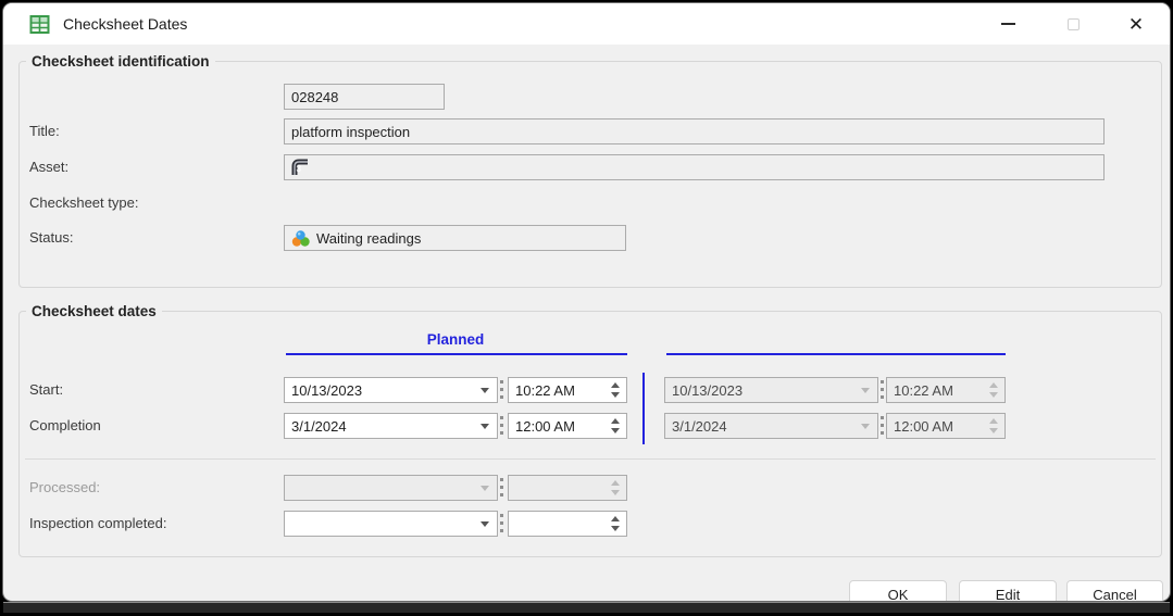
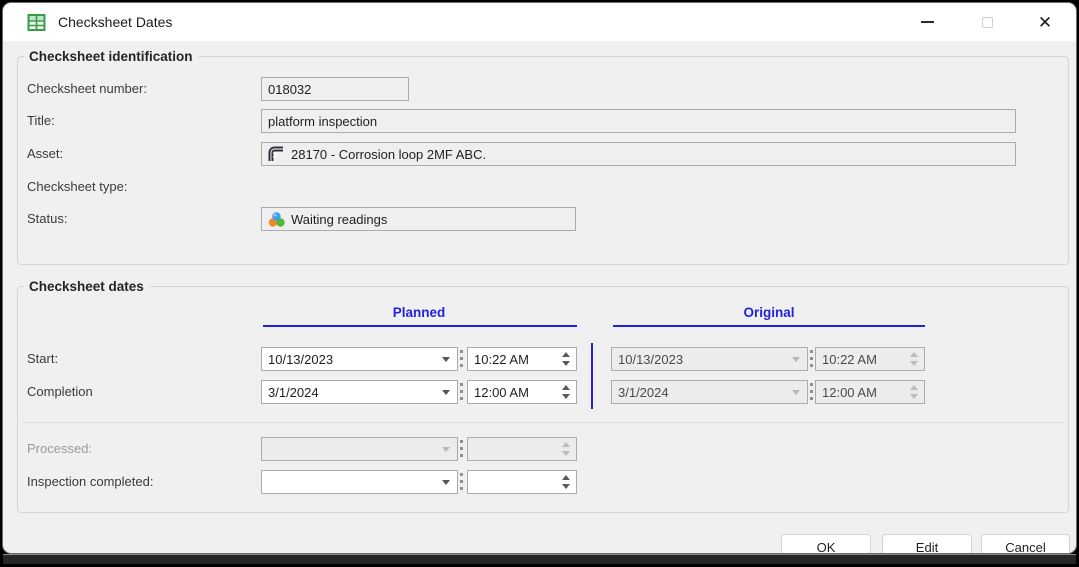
  Checksheet Dates
  ✕
  Checksheet identification
+ Checksheet number:
- 028248
+ 018032
  Title:
  platform inspection
  Asset:
  3
+ 28170 - Corrosion loop 2MF ABC.
  Checksheet type:
  Status:
  Waiting readings
  Checksheet dates
  Planned
+ Original
  Start:
  10/13/2023
  10:22 AM
  10/13/2023
  10:22 AM
  Completion
  3/1/2024
  12:00 AM
  3/1/2024
  12:00 AM
  Processed:
  Inspection completed:
  OK
  Edit
  Cancel
